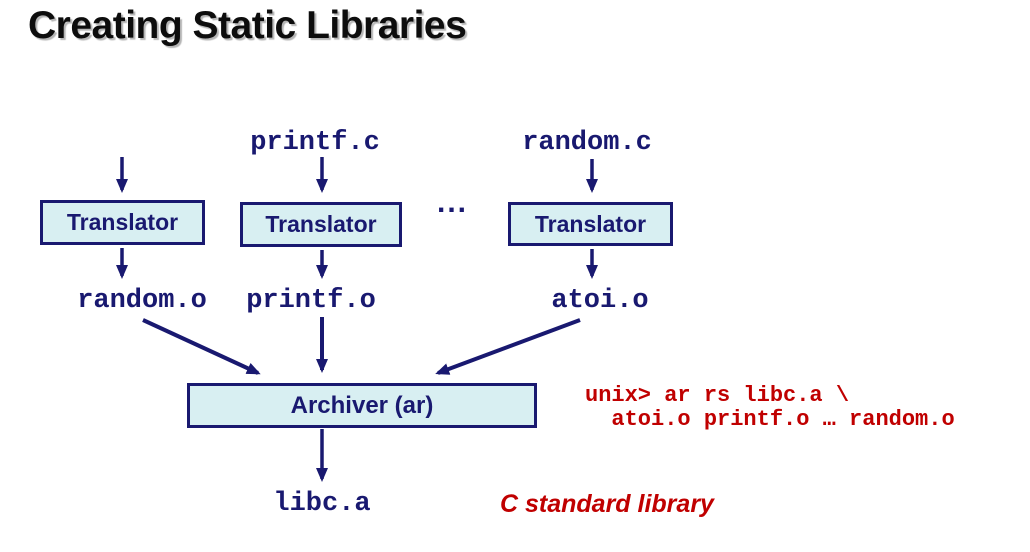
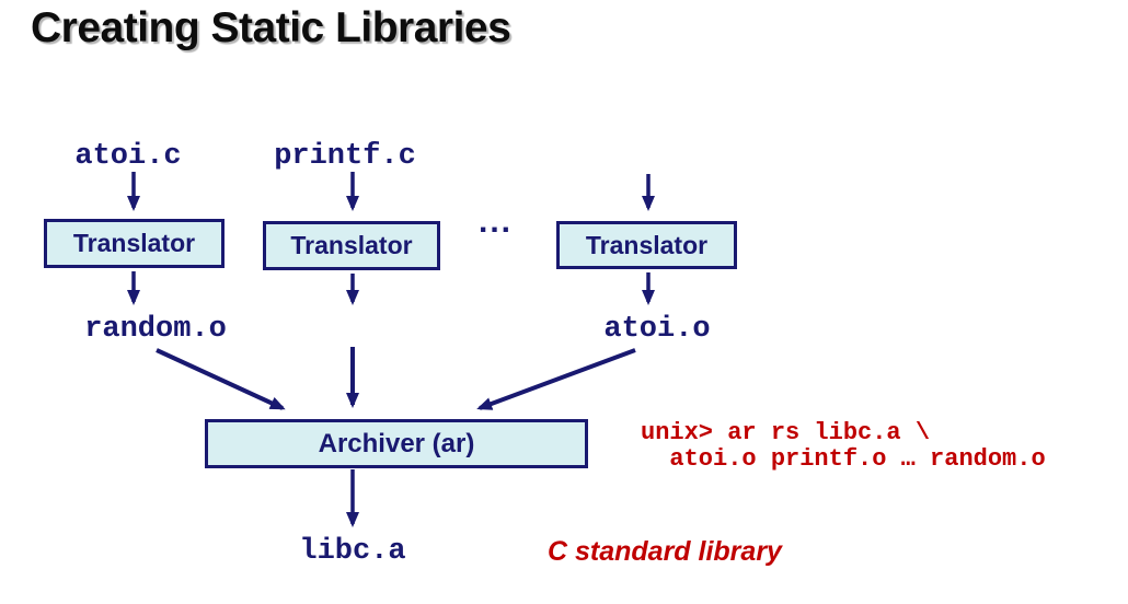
  Creating Static Libraries
+ atoi.c
  printf.c
- random.c
  Translator
  Translator
  Translator
  ...
  random.o
- printf.o
  atoi.o
  Archiver (ar)
  unix> ar rs libc.a \ atoi.o printf.o … random.o
  libc.a
  C standard library
